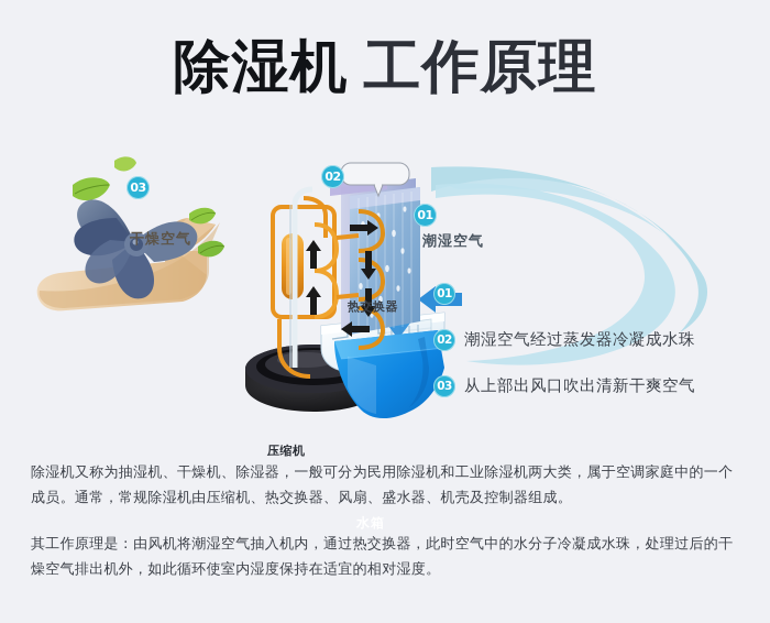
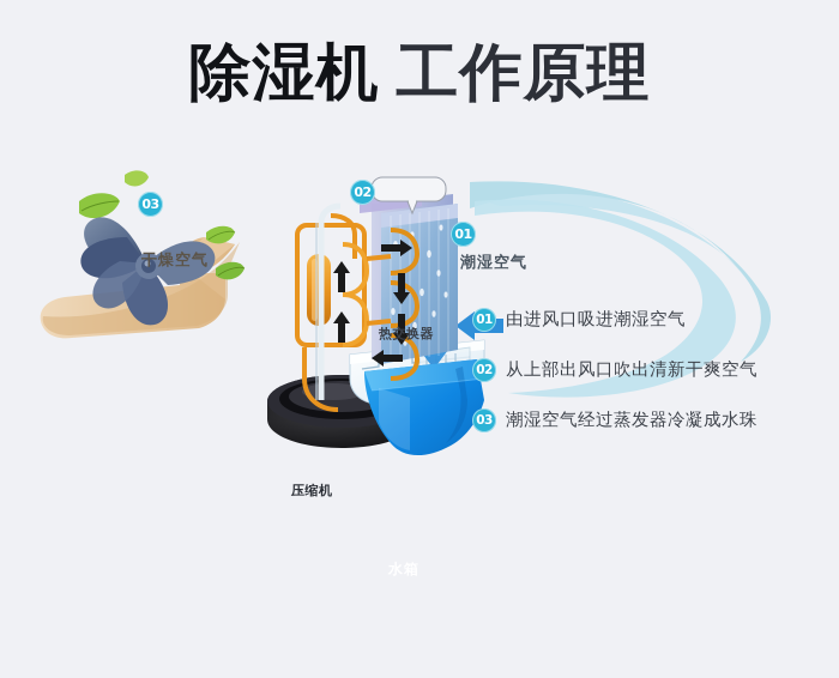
  除湿机 工作原理
  热交换器
  压缩机
  干燥空气
  潮湿空气
  03
  02
  01
  01
+ 由进风口吸进潮湿空气
  02
- 潮湿空气经过蒸发器冷凝成水珠
+ 从上部出风口吹出清新干爽空气
  03
- 从上部出风口吹出清新干爽空气
+ 潮湿空气经过蒸发器冷凝成水珠
- 除湿机又称为抽湿机、干燥机、除湿器，一般可分为民用除湿机和工业除湿机两大类，属于空调家庭中的一个成员。通常，常规除湿机由压缩机、热交换器、风扇、盛水器、机壳及控制器组成。
- 其工作原理是：由风机将潮湿空气抽入机内，通过热交换器，此时空气中的水分子冷凝成水珠，处理过后的干燥空气排出机外，如此循环使室内湿度保持在适宜的相对湿度。
